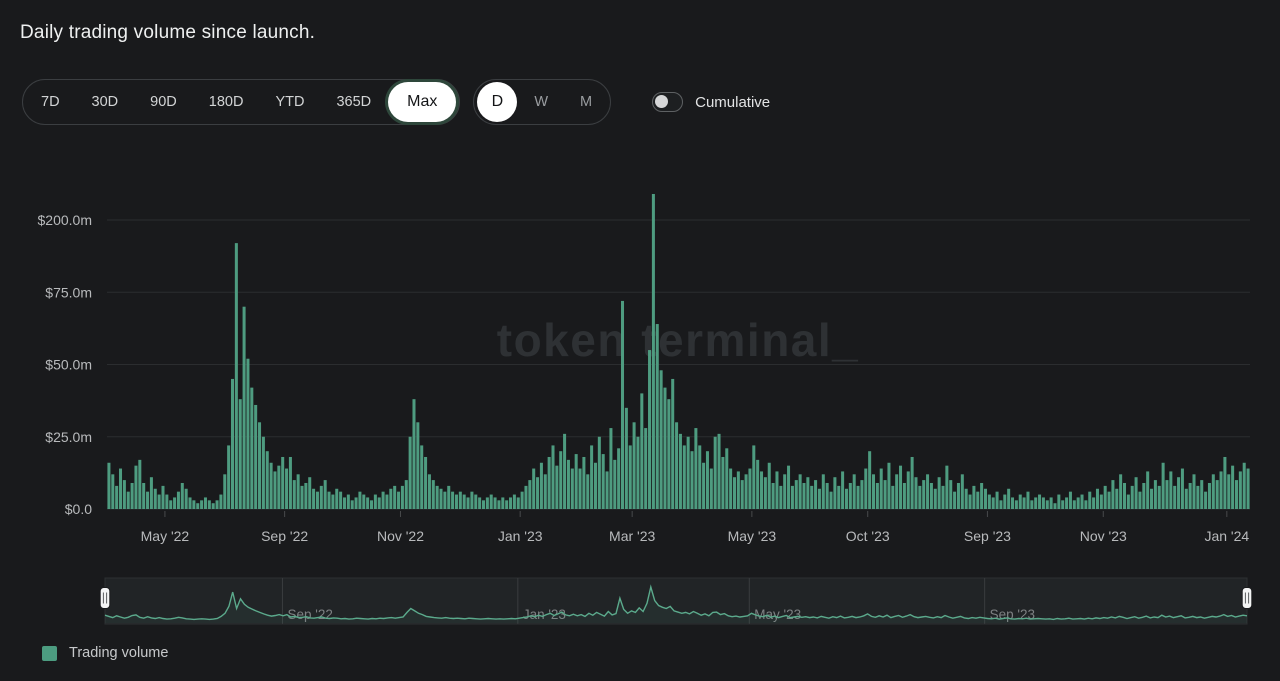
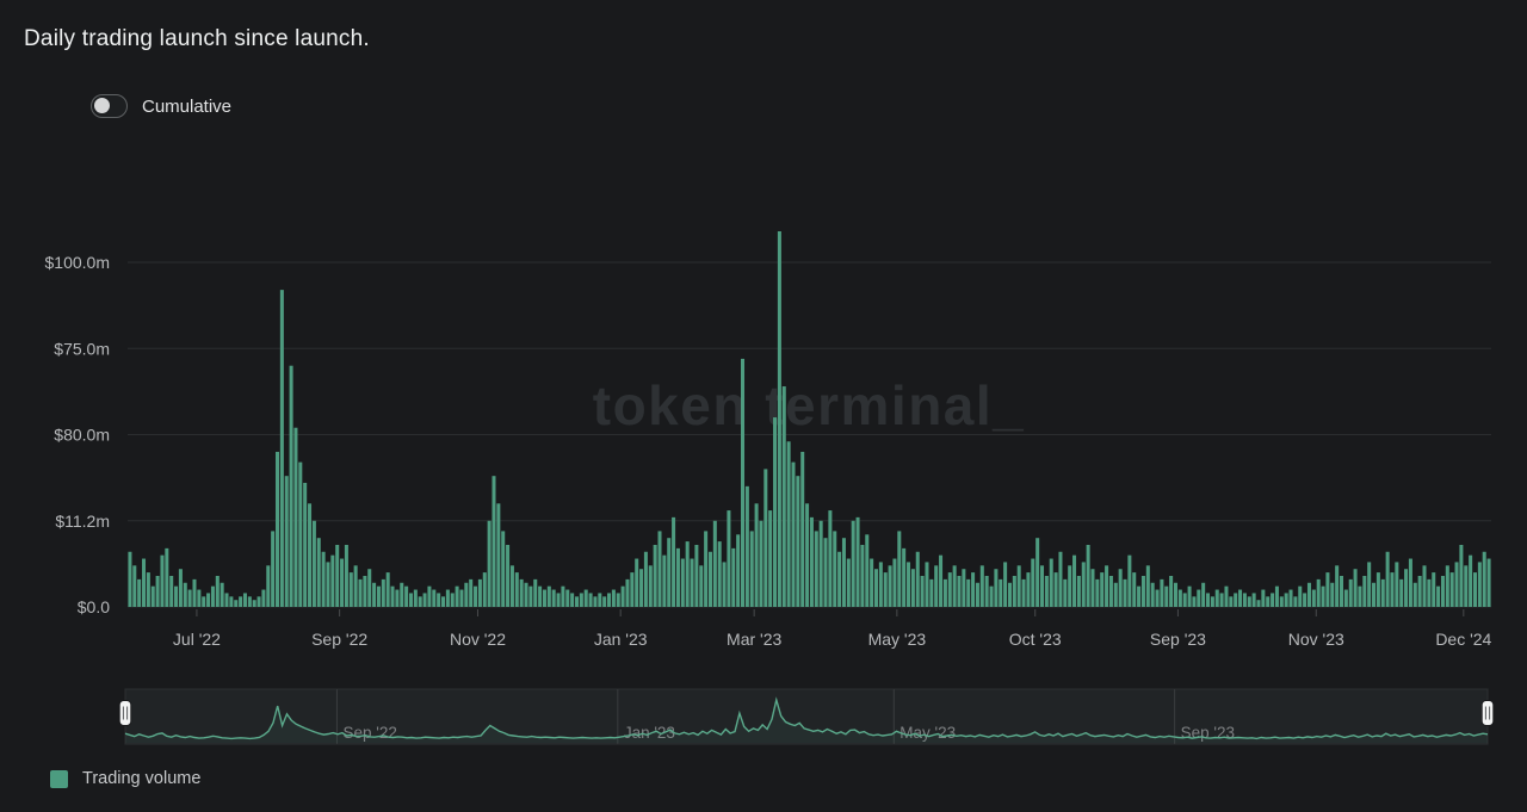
- Daily trading volume since launch.
+ Daily trading launch since launch.
- 7D
- 30D
- 90D
- 180D
- YTD
- 365D
- Max
- D
- W
- M
  Cumulative
  token terminal_
- May '22
+ Jul '22
  Sep '22
  Nov '22
  Jan '23
  Mar '23
  May '23
  Oct '23
  Sep '23
  Nov '23
- Jan '24
+ Dec '24
  $0.0
- $25.0m
+ $11.2m
- $50.0m
+ $80.0m
  $75.0m
- $200.0m
+ $100.0m
  Sep '22
  Jan '23
  May '23
  Sep '23
  Trading volume
